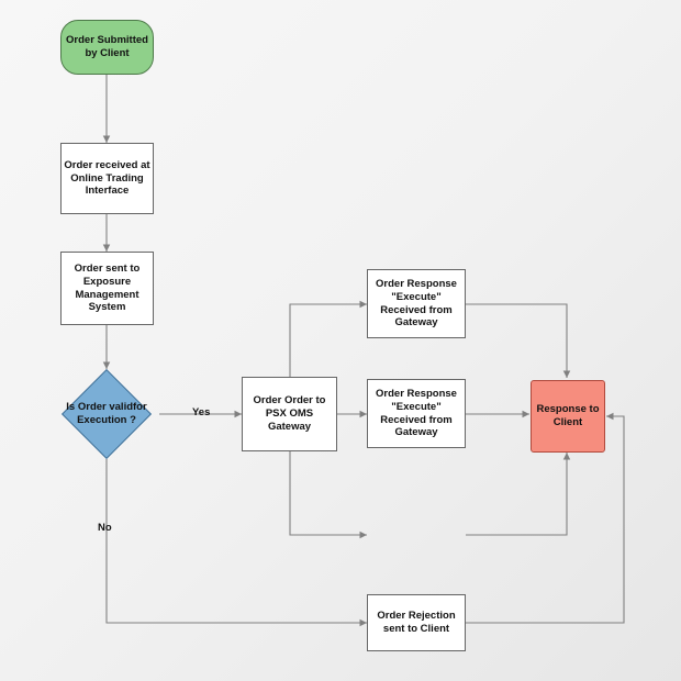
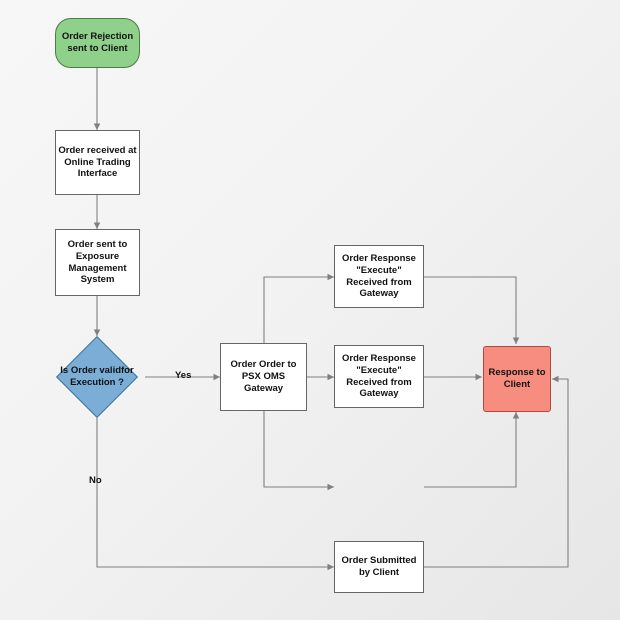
- Order Submitted by Client
+ Order Rejection sent to Client
  Order received at Online Trading Interface
  Order sent to Exposure Management System
  Is Order validfor Execution ?
  Order Order to PSX OMS Gateway
  Order Response "Execute" Received from Gateway
  Order Response "Execute" Received from Gateway
- Order Rejection sent to Client
+ Order Submitted by Client
  Response to Client
  Yes
  No
